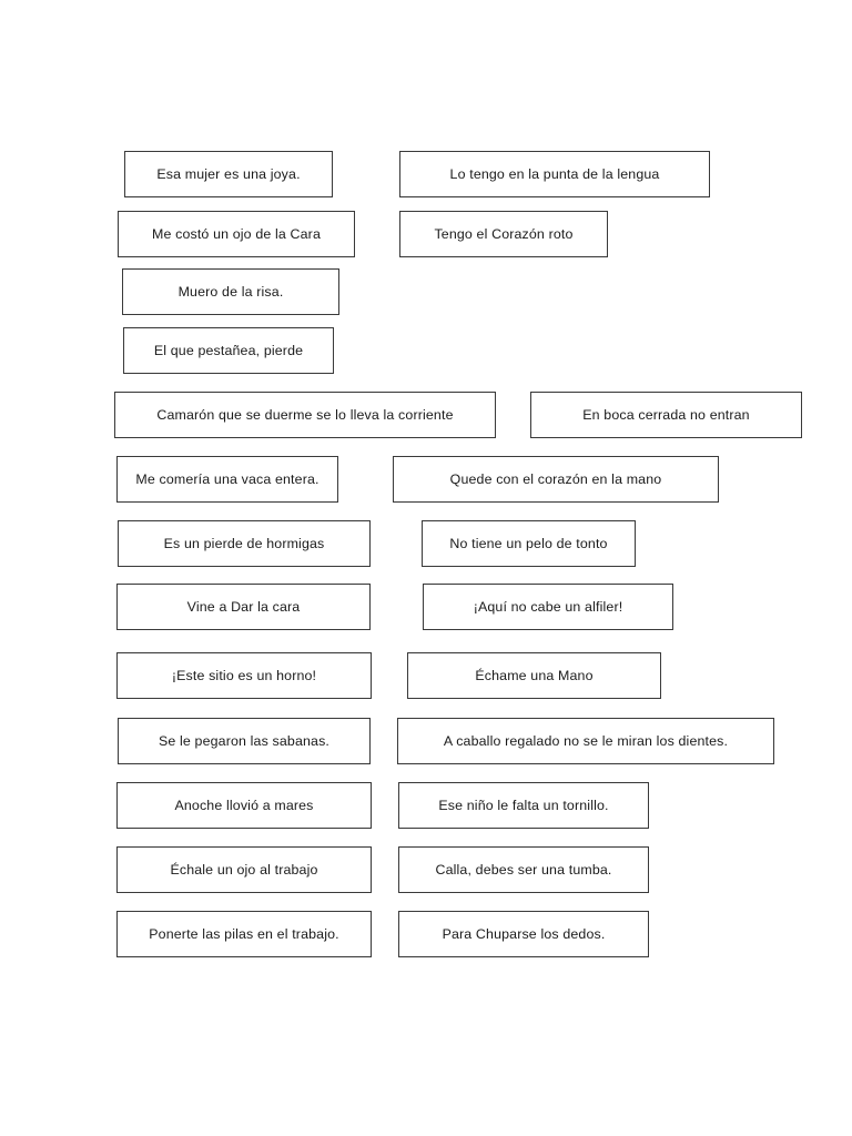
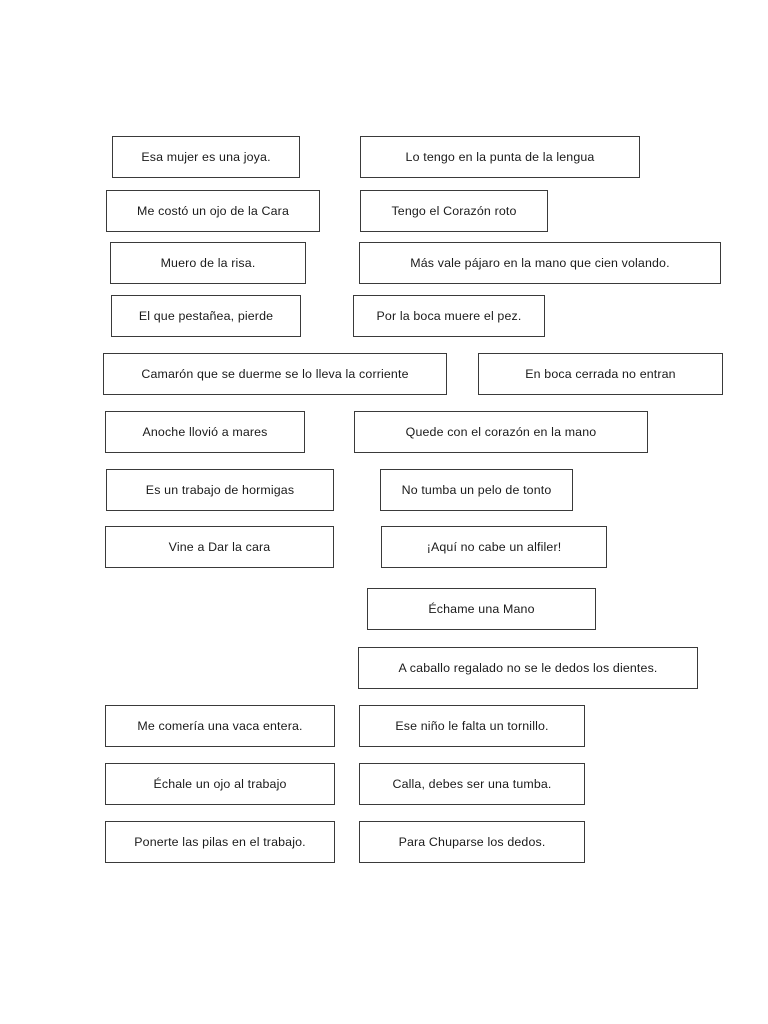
  Esa mujer es una joya.
  Lo tengo en la punta de la lengua
  Me costó un ojo de la Cara
  Tengo el Corazón roto
  Muero de la risa.
+ Más vale pájaro en la mano que cien volando.
  El que pestañea, pierde
+ Por la boca muere el pez.
  Camarón que se duerme se lo lleva la corriente
  En boca cerrada no entran
- Me comería una vaca entera.
+ Anoche llovió a mares
  Quede con el corazón en la mano
- Es un pierde de hormigas
+ Es un trabajo de hormigas
- No tiene un pelo de tonto
+ No tumba un pelo de tonto
  Vine a Dar la cara
  ¡Aquí no cabe un alfiler!
- ¡Este sitio es un horno!
  Échame una Mano
- Se le pegaron las sabanas.
- A caballo regalado no se le miran los dientes.
+ A caballo regalado no se le dedos los dientes.
- Anoche llovió a mares
+ Me comería una vaca entera.
  Ese niño le falta un tornillo.
  Échale un ojo al trabajo
  Calla, debes ser una tumba.
  Ponerte las pilas en el trabajo.
  Para Chuparse los dedos.
